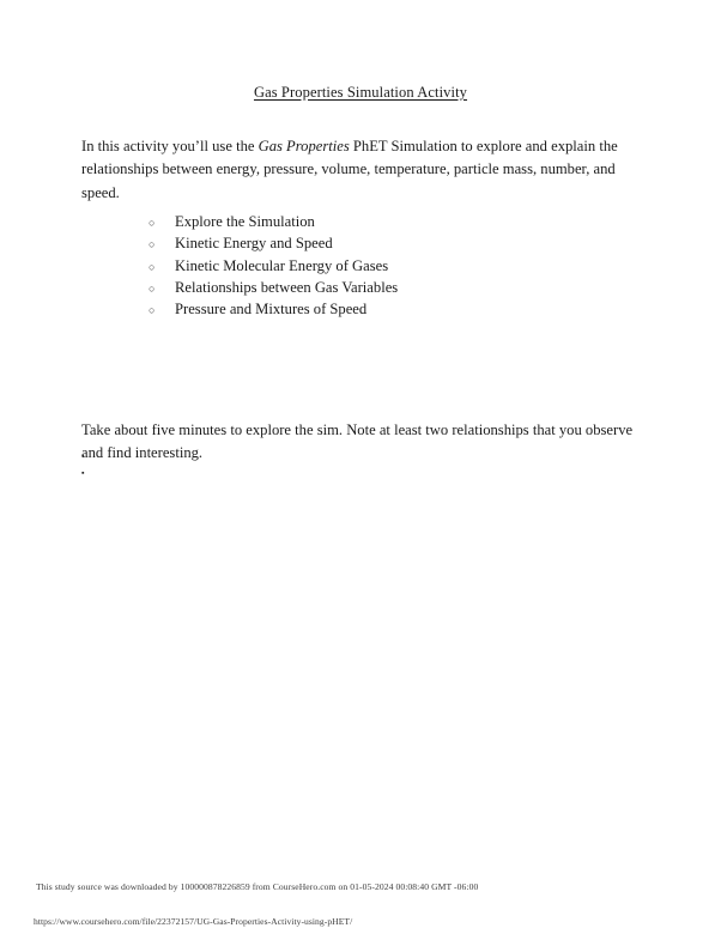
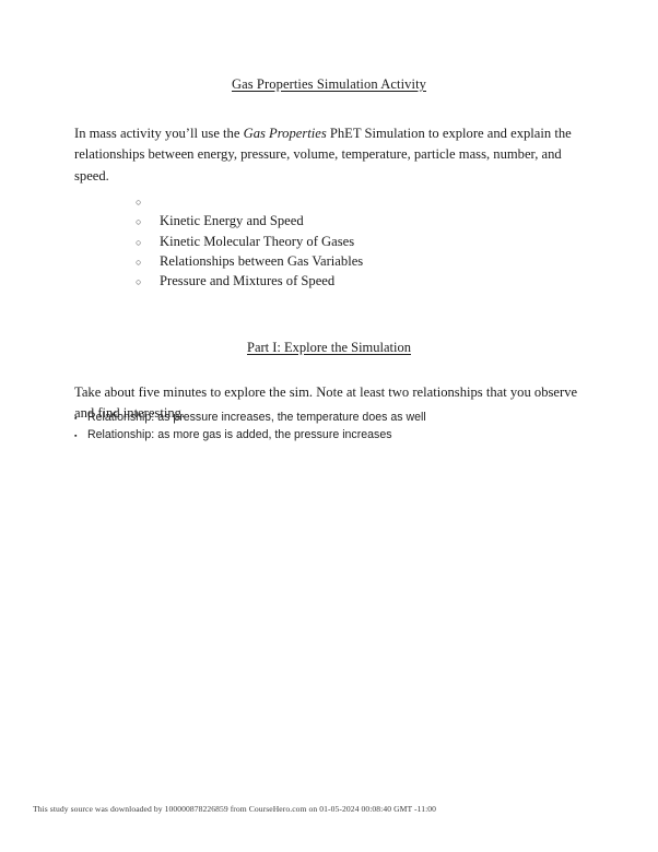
  Gas Properties Simulation Activity
- In this activity you’ll use the Gas Properties PhET Simulation to explore and explain the relationships between energy, pressure, volume, temperature, particle mass, number, and speed.
+ In mass activity you’ll use the Gas Properties PhET Simulation to explore and explain the relationships between energy, pressure, volume, temperature, particle mass, number, and speed.
  ○
- Explore the Simulation
  ○
  Kinetic Energy and Speed
  ○
- Kinetic Molecular Energy of Gases
+ Kinetic Molecular Theory of Gases
  ○
  Relationships between Gas Variables
  ○
  Pressure and Mixtures of Speed
+ Part I: Explore the Simulation
  Take about five minutes to explore the sim. Note at least two relationships that you observe and find interesting.
+ Relationship: as pressure increases, the temperature does as well
+ Relationship: as more gas is added, the pressure increases
- This study source was downloaded by 100000878226859 from CourseHero.com on 01-05-2024 00:08:40 GMT -06:00
+ This study source was downloaded by 100000878226859 from CourseHero.com on 01-05-2024 00:08:40 GMT -11:00
- https://www.coursehero.com/file/22372157/UG-Gas-Properties-Activity-using-pHET/
